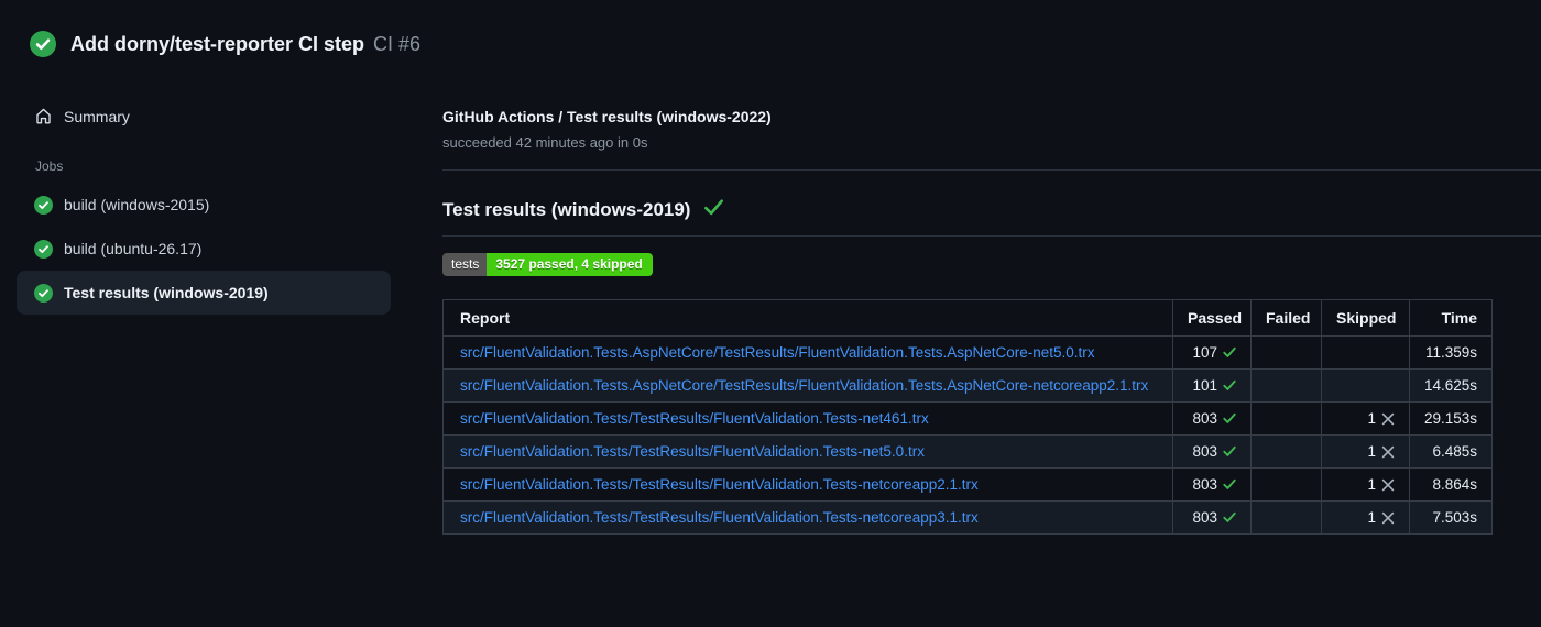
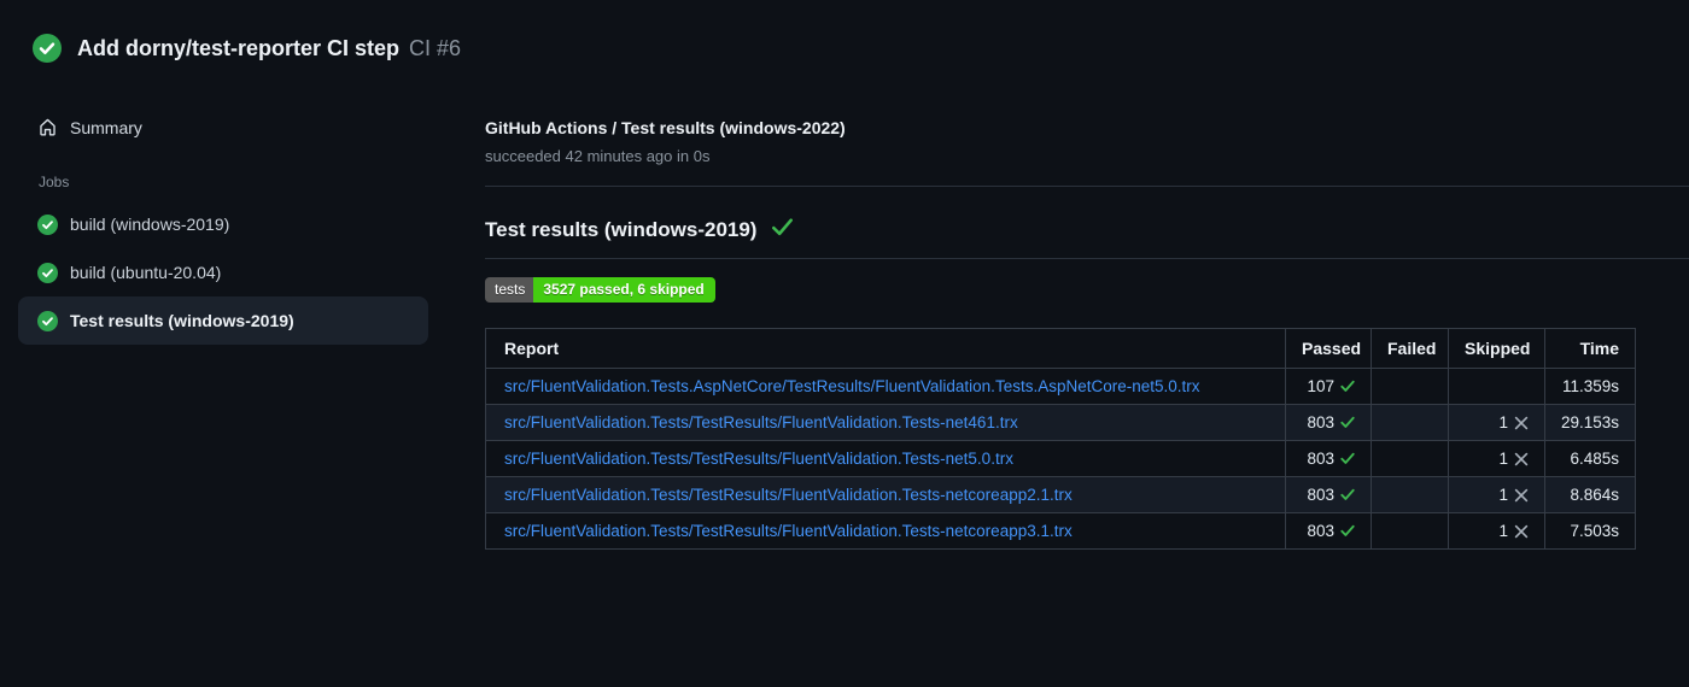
  Add dorny/test-reporter CI step
  CI #6
  Summary
  Jobs
- build (windows-2015)
+ build (windows-2019)
- build (ubuntu-26.17)
+ build (ubuntu-20.04)
  Test results (windows-2019)
  GitHub Actions / Test results (windows-2022)
  succeeded 42 minutes ago in 0s
  Test results (windows-2019)
  tests
- 3527 passed, 4 skipped
+ 3527 passed, 6 skipped
  Report	Passed	Failed	Skipped	Time
  src/FluentValidation.Tests.AspNetCore/TestResults/FluentValidation.Tests.AspNetCore-net5.0.trx	107			11.359s
- src/FluentValidation.Tests.AspNetCore/TestResults/FluentValidation.Tests.AspNetCore-netcoreapp2.1.trx	101			14.625s
  src/FluentValidation.Tests/TestResults/FluentValidation.Tests-net461.trx	803		1	29.153s
  src/FluentValidation.Tests/TestResults/FluentValidation.Tests-net5.0.trx	803		1	6.485s
  src/FluentValidation.Tests/TestResults/FluentValidation.Tests-netcoreapp2.1.trx	803		1	8.864s
  src/FluentValidation.Tests/TestResults/FluentValidation.Tests-netcoreapp3.1.trx	803		1	7.503s
